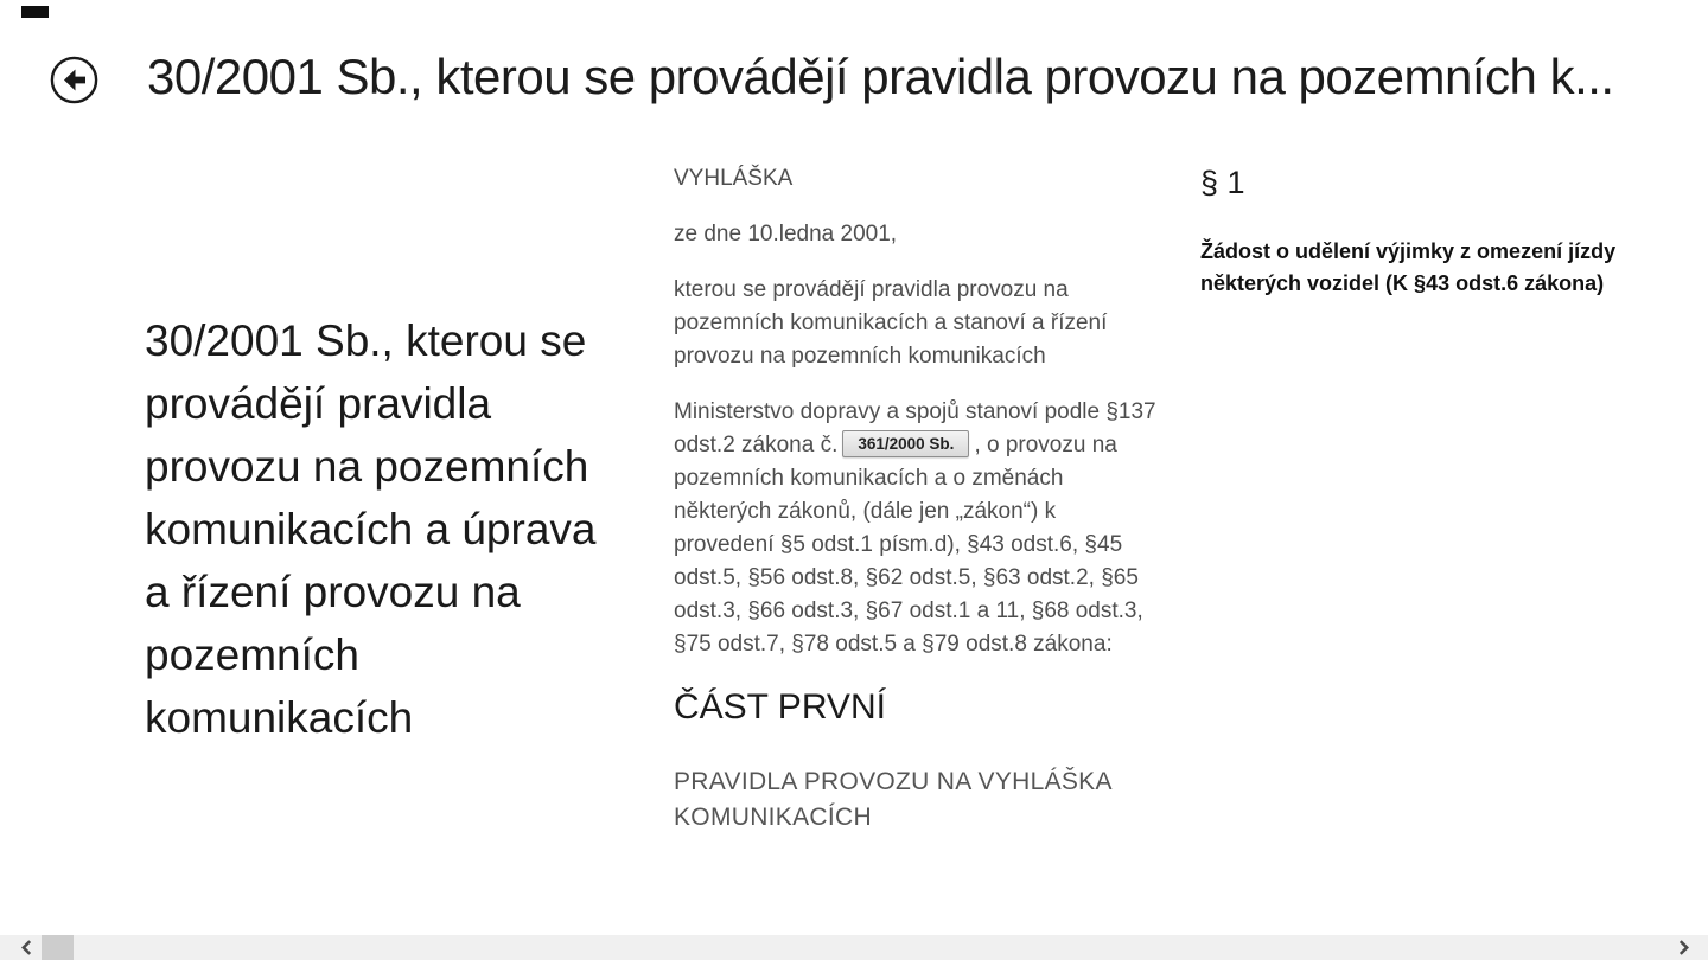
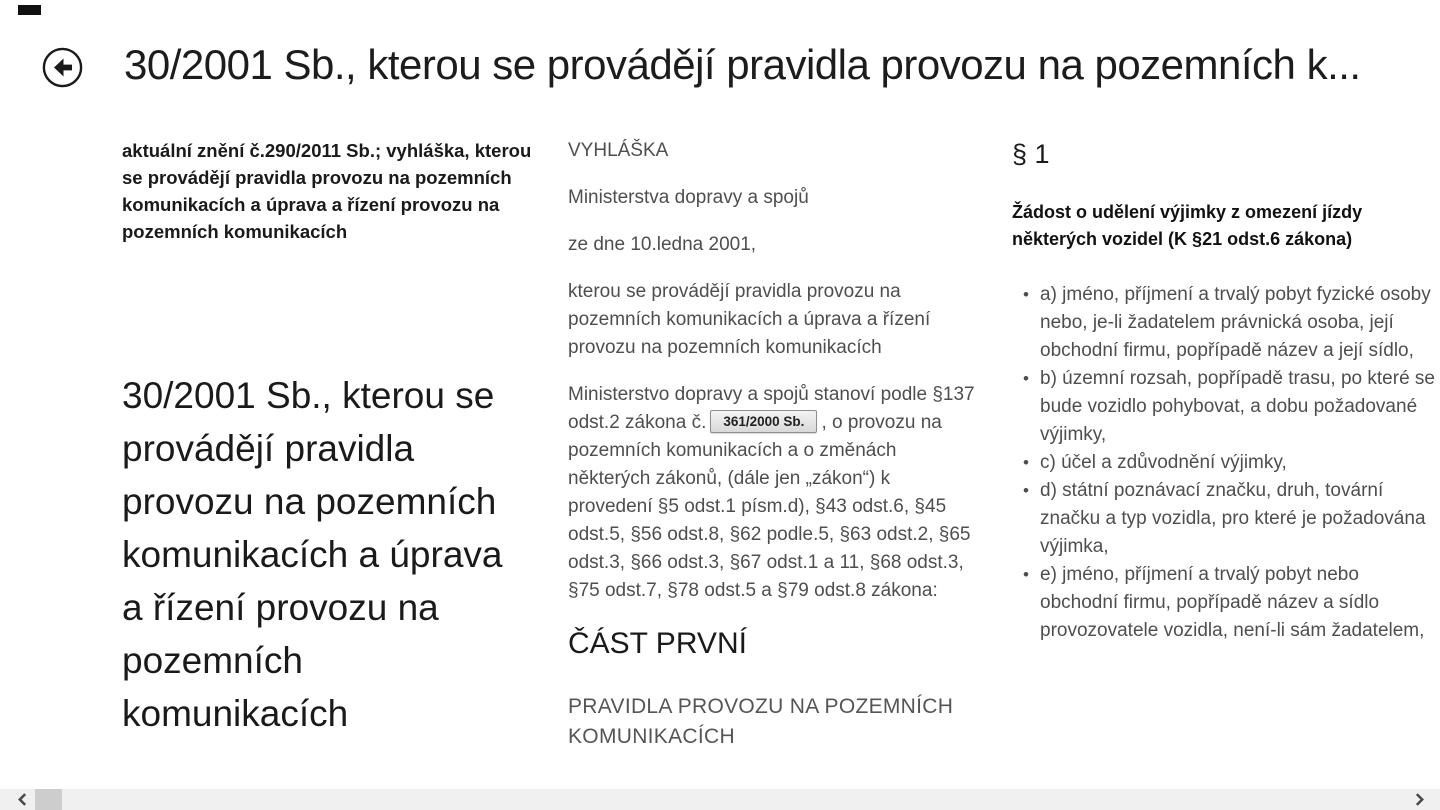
  30/2001 Sb., kterou se provádějí pravidla provozu na pozemních k...
+ aktuální znění č.290/2011 Sb.; vyhláška, kterou se provádějí pravidla provozu na pozemních komunikacích a úprava a řízení provozu na pozemních komunikacích
  30/2001 Sb., kterou se
  provádějí pravidla
  provozu na pozemních
  komunikacích a úprava
  a řízení provozu na
  pozemních
  komunikacích
  VYHLÁŠKA
+ Ministerstva dopravy a spojů
  ze dne 10.ledna 2001,
- kterou se provádějí pravidla provozu na pozemních komunikacích a stanoví a řízení provozu na pozemních komunikacích
+ kterou se provádějí pravidla provozu na pozemních komunikacích a úprava a řízení provozu na pozemních komunikacích
- Ministerstvo dopravy a spojů stanoví podle §137 odst.2 zákona č. 361/2000 Sb. , o provozu na pozemních komunikacích a o změnách některých zákonů, (dále jen „zákon“) k provedení §5 odst.1 písm.d), §43 odst.6, §45 odst.5, §56 odst.8, §62 odst.5, §63 odst.2, §65 odst.3, §66 odst.3, §67 odst.1 a 11, §68 odst.3, §75 odst.7, §78 odst.5 a §79 odst.8 zákona:
+ Ministerstvo dopravy a spojů stanoví podle §137 odst.2 zákona č. 361/2000 Sb. , o provozu na pozemních komunikacích a o změnách některých zákonů, (dále jen „zákon“) k provedení §5 odst.1 písm.d), §43 odst.6, §45 odst.5, §56 odst.8, §62 podle.5, §63 odst.2, §65 odst.3, §66 odst.3, §67 odst.1 a 11, §68 odst.3, §75 odst.7, §78 odst.5 a §79 odst.8 zákona:
  ČÁST PRVNÍ
- PRAVIDLA PROVOZU NA VYHLÁŠKA KOMUNIKACÍCH
+ PRAVIDLA PROVOZU NA POZEMNÍCH KOMUNIKACÍCH
  § 1
- Žádost o udělení výjimky z omezení jízdy některých vozidel (K §43 odst.6 zákona)
+ Žádost o udělení výjimky z omezení jízdy některých vozidel (K §21 odst.6 zákona)
+ a) jméno, příjmení a trvalý pobyt fyzické osoby nebo, je-li žadatelem právnická osoba, její obchodní firmu, popřípadě název a její sídlo,
+ b) územní rozsah, popřípadě trasu, po které se bude vozidlo pohybovat, a dobu požadované výjimky,
+ c) účel a zdůvodnění výjimky,
+ d) státní poznávací značku, druh, tovární značku a typ vozidla, pro které je požadována výjimka,
+ e) jméno, příjmení a trvalý pobyt nebo obchodní firmu, popřípadě název a sídlo provozovatele vozidla, není-li sám žadatelem,
